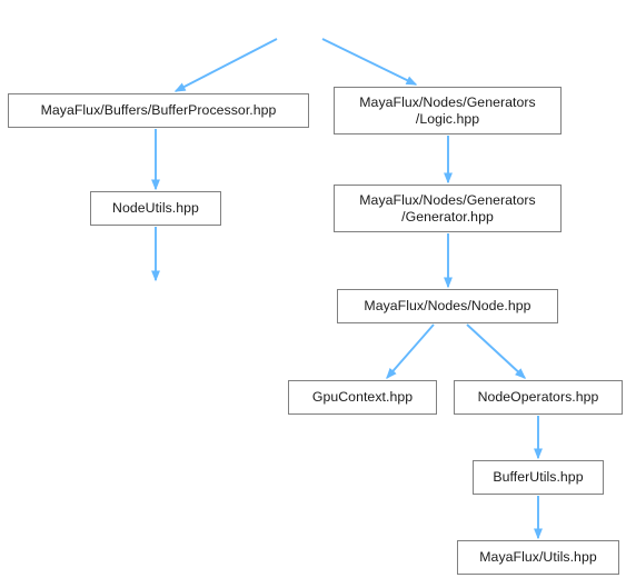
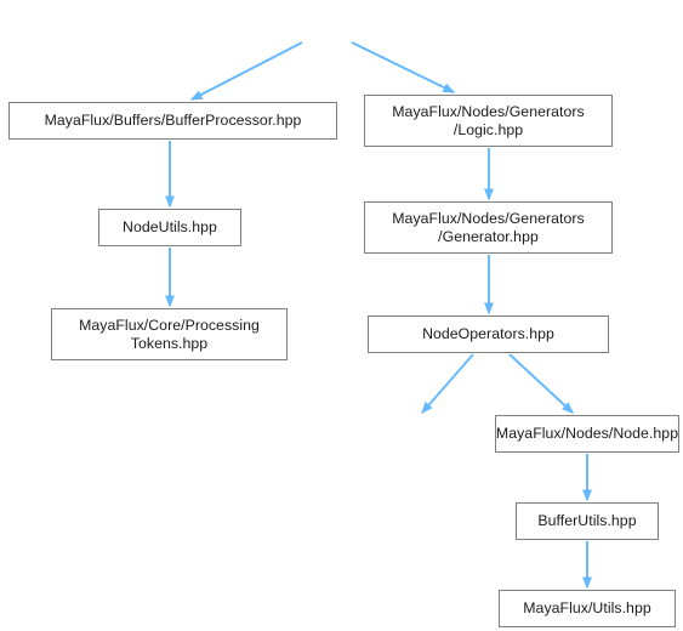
  MayaFlux/Buffers/BufferProcessor.hpp
  MayaFlux/Nodes/Generators
  /Logic.hpp
  NodeUtils.hpp
  MayaFlux/Nodes/Generators
  /Generator.hpp
+ MayaFlux/Core/Processing
+ Tokens.hpp
- MayaFlux/Nodes/Node.hpp
+ NodeOperators.hpp
- GpuContext.hpp
- NodeOperators.hpp
+ MayaFlux/Nodes/Node.hpp
  BufferUtils.hpp
  MayaFlux/Utils.hpp
